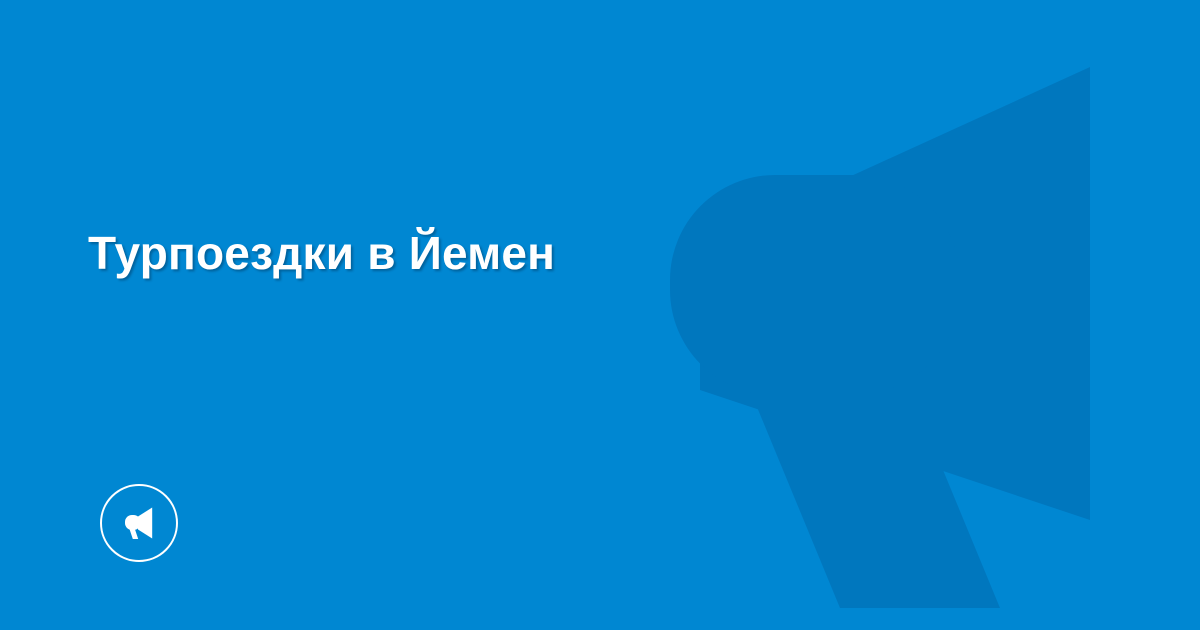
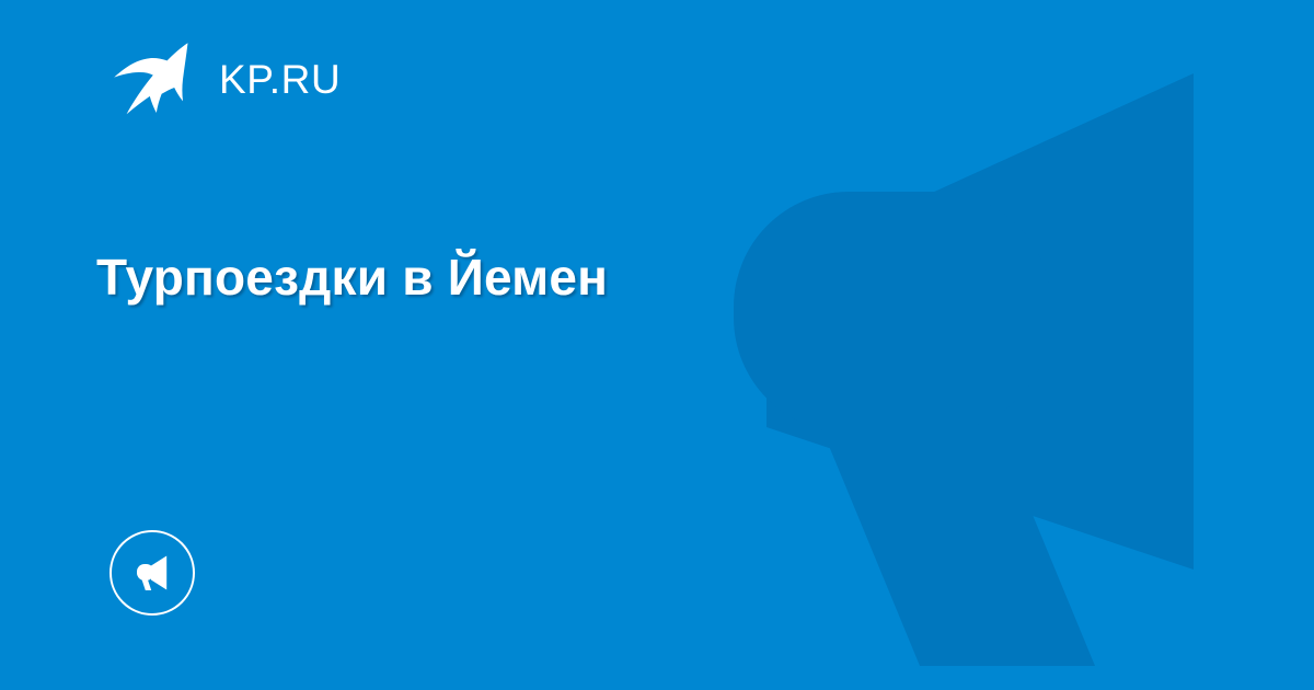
+ KP.RU
  Турпоездки в Йемен
